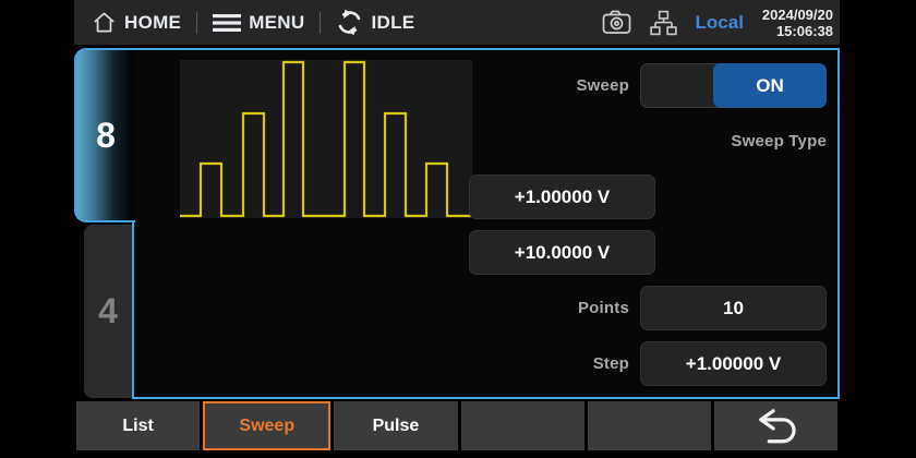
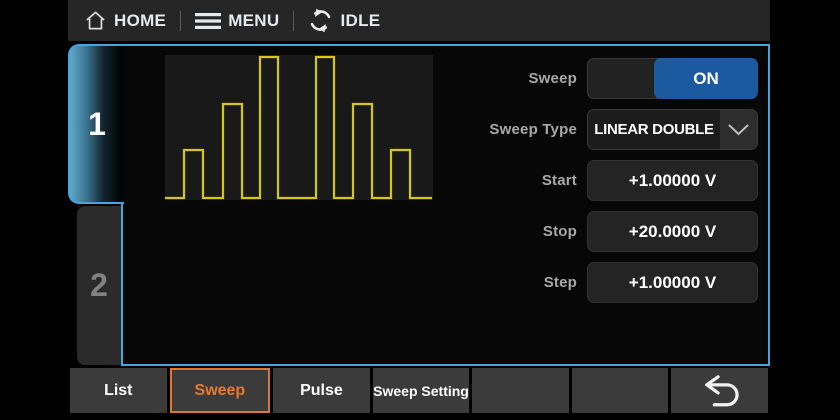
  HOME
  MENU
  IDLE
- Local
- 2024/09/20
- 15:06:38
- 8
+ 1
- 4
+ 2
  Sweep
  ON
  Sweep Type
+ LINEAR DOUBLE
+ Start
  +1.00000 V
+ Stop
- +10.0000 V
+ +20.0000 V
- Points
- 10
  Step
  +1.00000 V
  List
  Sweep
  Pulse
+ Sweep Setting
